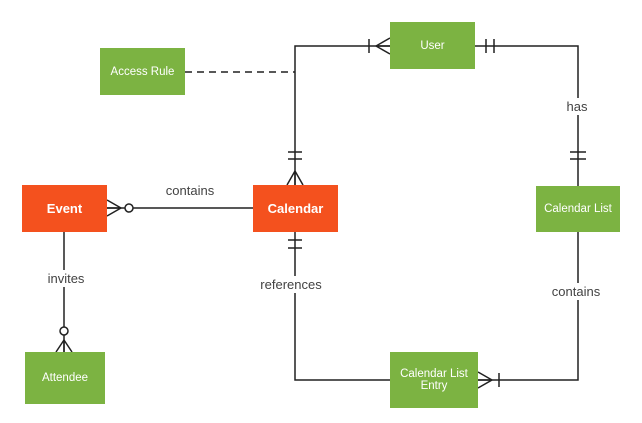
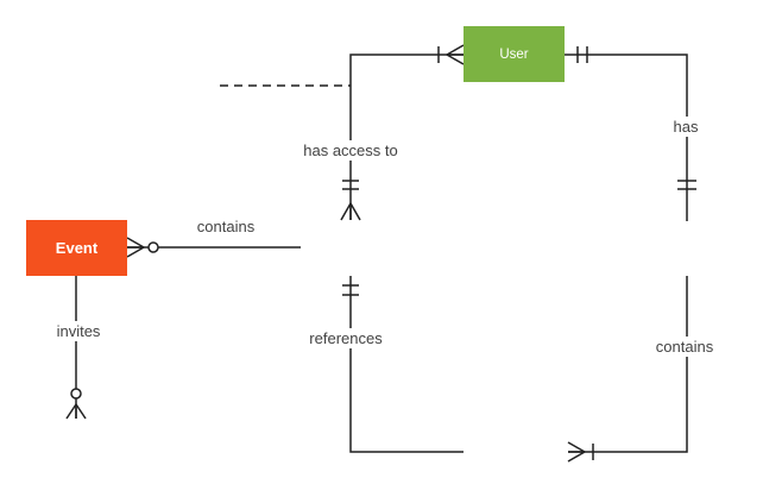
  Event
- Calendar
- Access Rule
  User
- Calendar List
- Calendar List Entry
- Attendee
  contains
+ has access to
  has
  contains
  references
  invites
